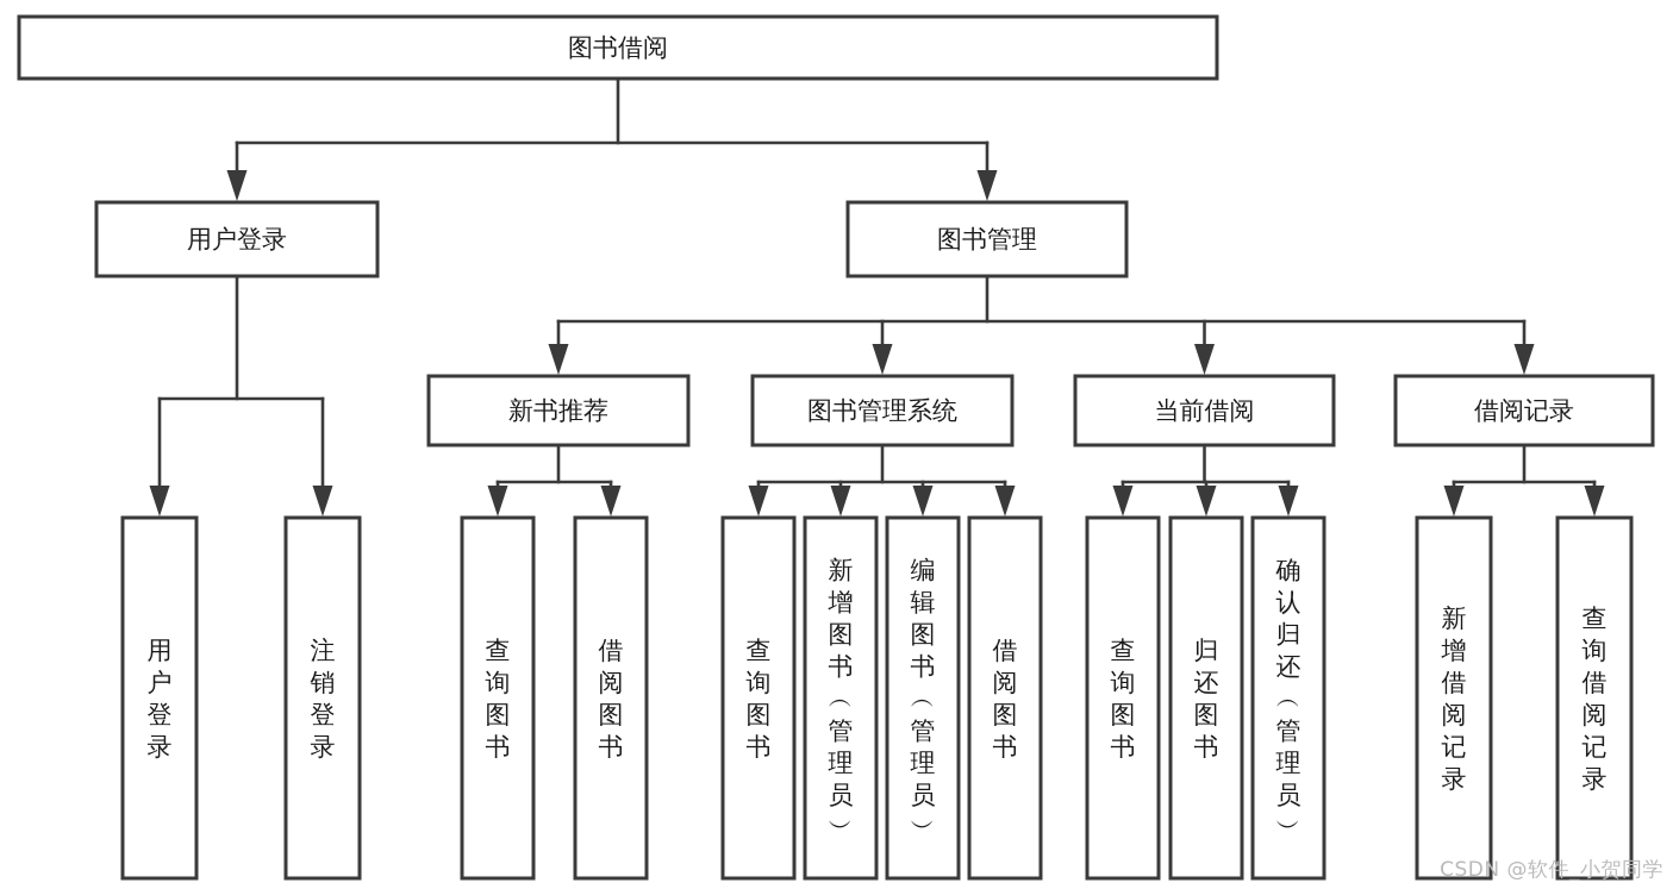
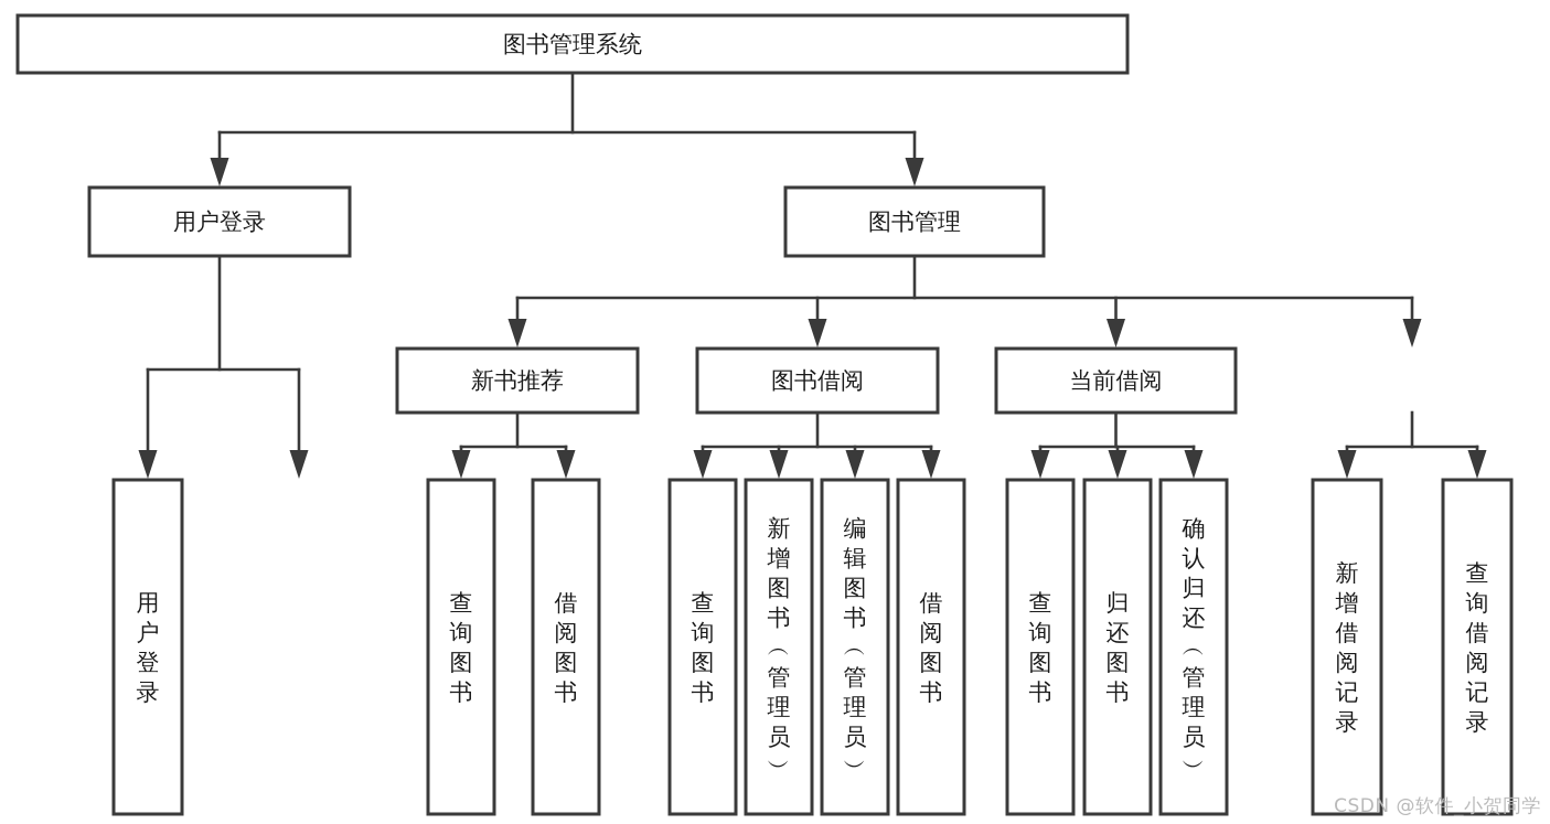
- 图书借阅
+ 图书管理系统
  用户登录
  图书管理
  新书推荐
- 图书管理系统
+ 图书借阅
  当前借阅
- 借阅记录
  用户登录
- 注销登录
  查询图书
  借阅图书
  查询图书
  新增图书 ︵ 管理员 ︶
  编辑图书 ︵ 管理员 ︶
  借阅图书
  查询图书
  归还图书
  确认归还 ︵ 管理员 ︶
  新增借阅记录
  查询借阅记录
  CSDN @软件_小贺同学
